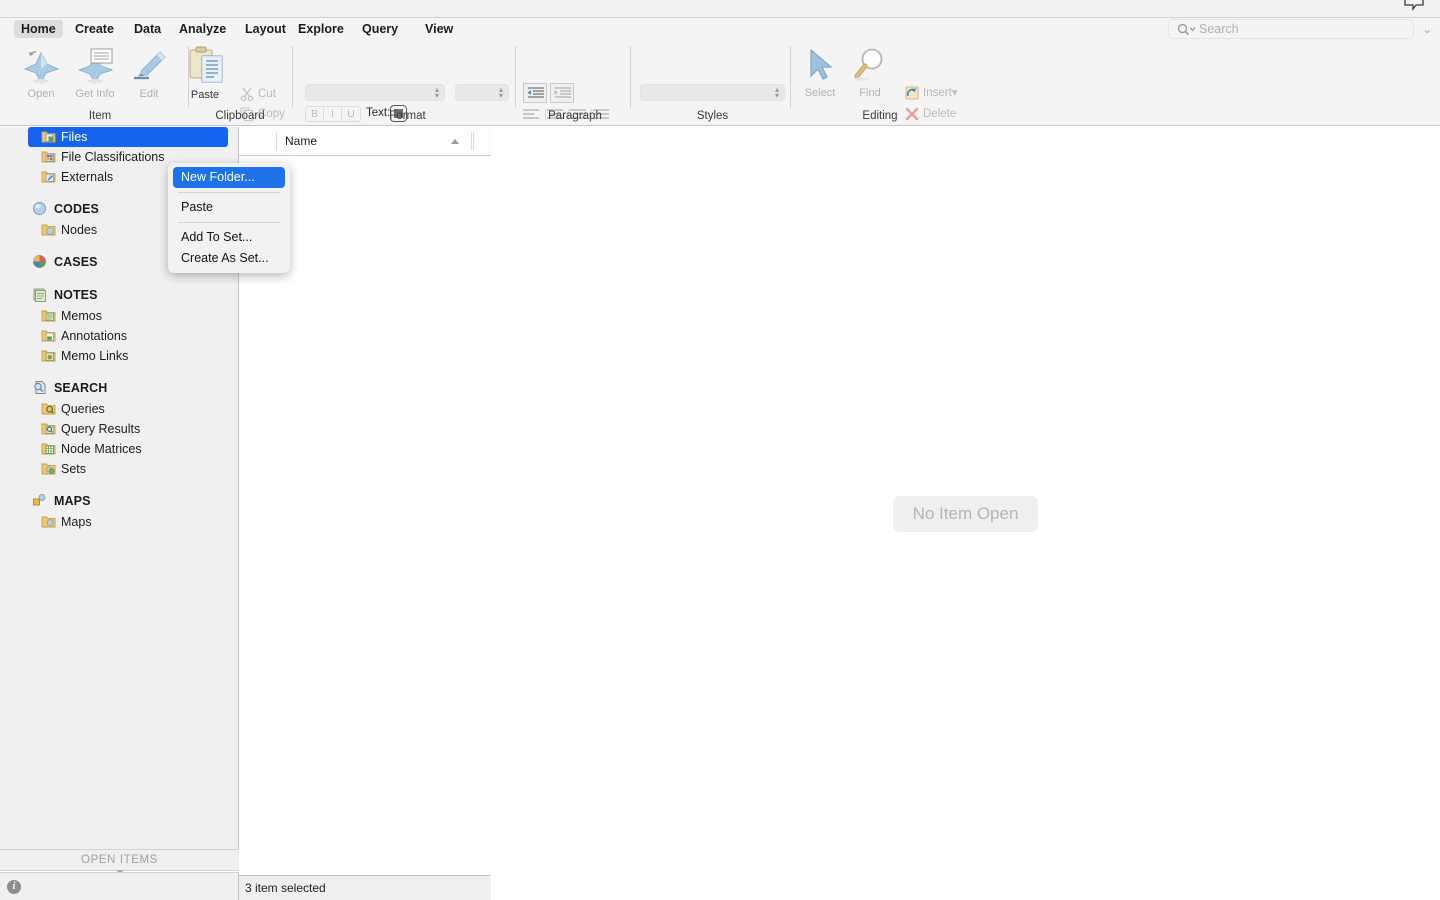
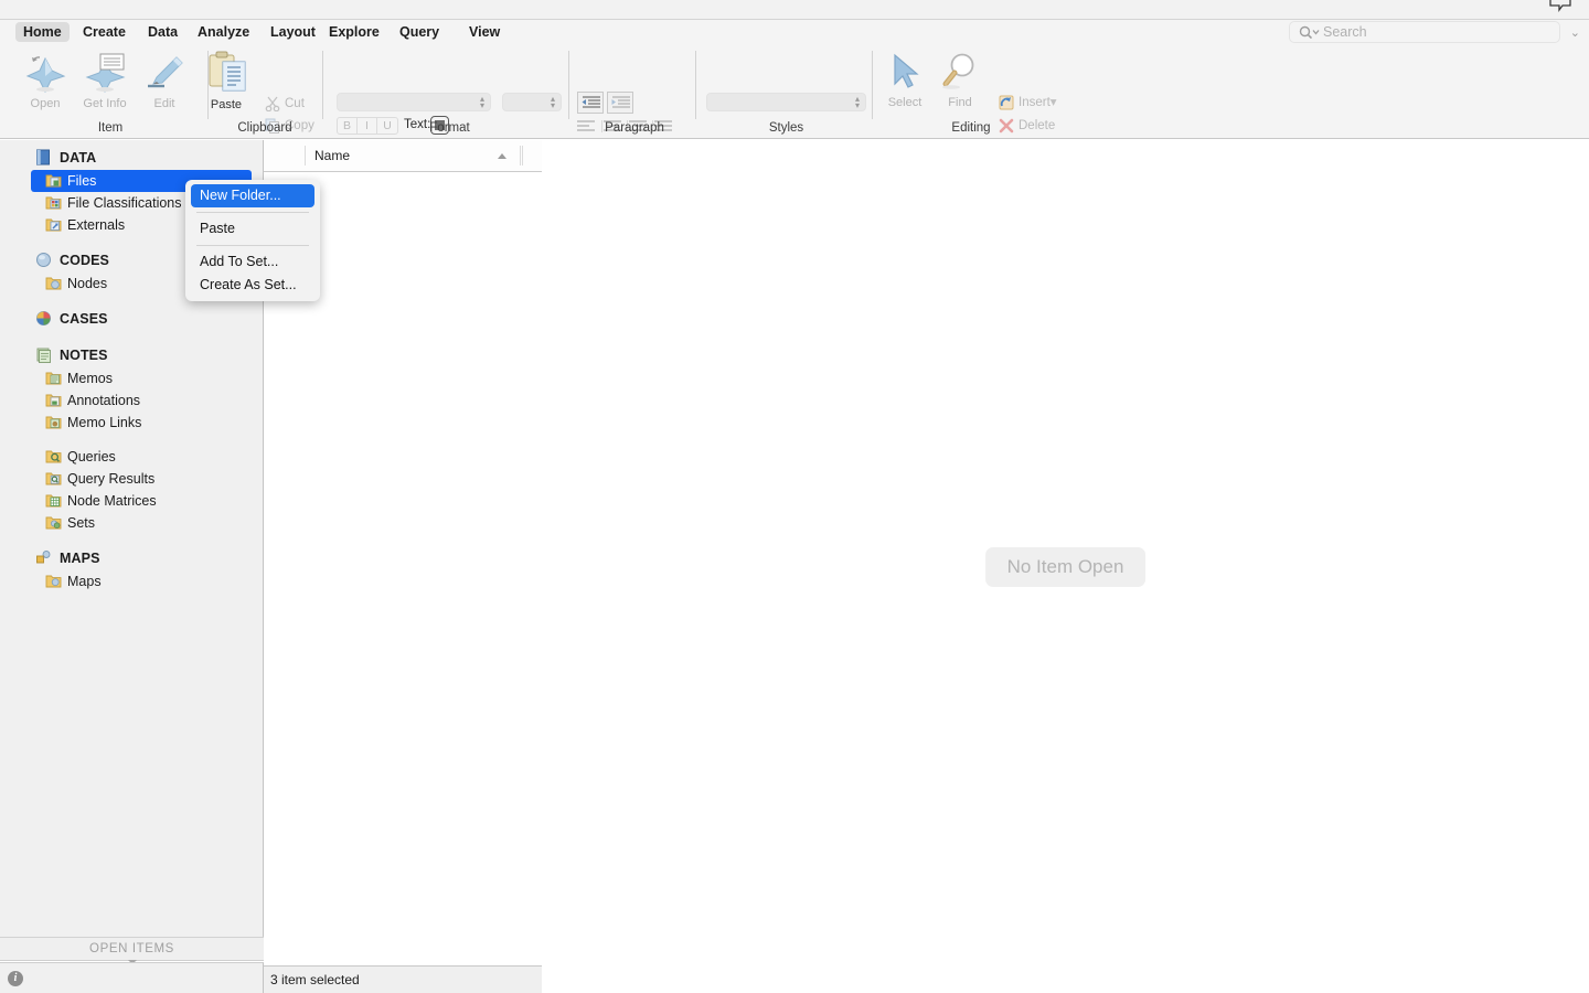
  Home
  Create
  Data
  Analyze
  Layout
  Explore
  Query
  View
  Search
  ⌄
  Open
  Get Info
  Edit
  Item
  Paste
  Cut
  Copy
  Clipboard
  ▴
  ▾
  ▴
  ▾
  B
  I
  U
  Text:
  Format
  Paragraph
  ▴
  ▾
  Styles
  Select
  Find
  Insert▾
  Delete
  Editing
+ DATA
  Files
  File Classifications
  Externals
  CODES
  Nodes
  CASES
  NOTES
  Memos
  Annotations
  Memo Links
- SEARCH
  Queries
  Query Results
  Node Matrices
  Sets
  MAPS
  Maps
  OPEN ITEMS
  i
  Name
  3 item selected
  No Item Open
  New Folder...
  Paste
  Add To Set...
  Create As Set...
